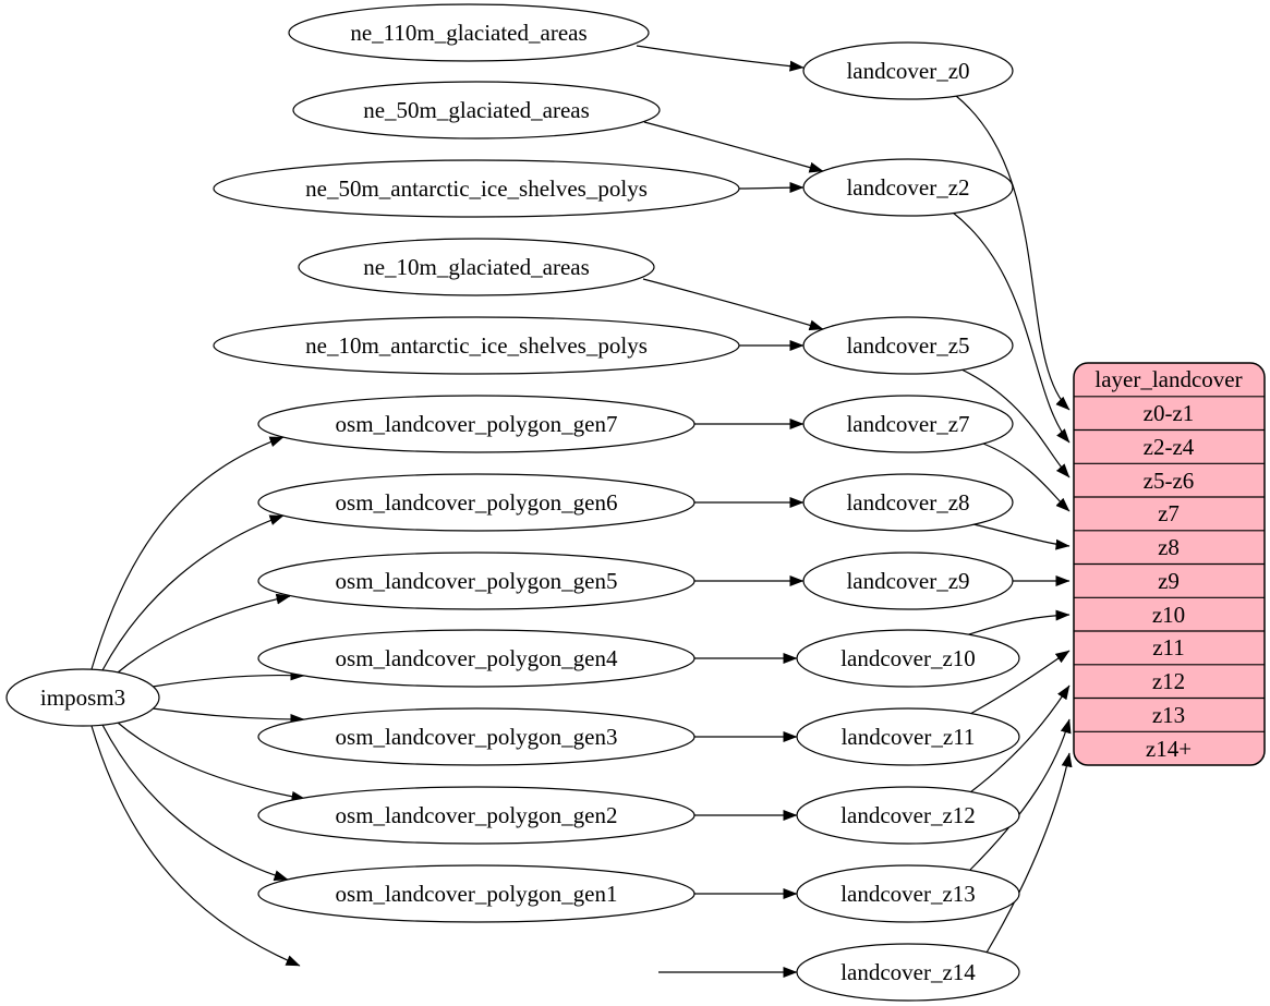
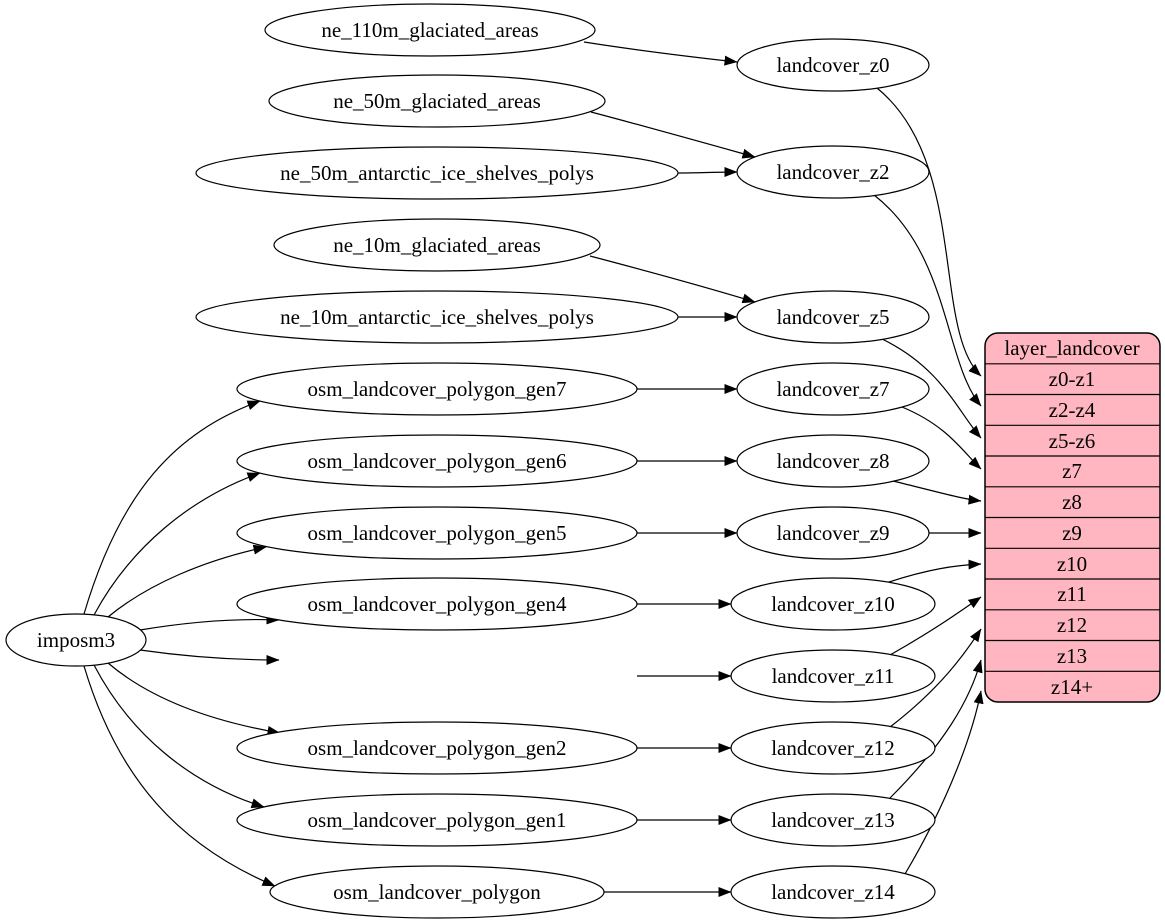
  imposm3
  ne_110m_glaciated_areas
  ne_50m_glaciated_areas
  ne_50m_antarctic_ice_shelves_polys
  ne_10m_glaciated_areas
  ne_10m_antarctic_ice_shelves_polys
  osm_landcover_polygon_gen7
  osm_landcover_polygon_gen6
  osm_landcover_polygon_gen5
  osm_landcover_polygon_gen4
- osm_landcover_polygon_gen3
  osm_landcover_polygon_gen2
  osm_landcover_polygon_gen1
+ osm_landcover_polygon
  landcover_z0
  landcover_z2
  landcover_z5
  landcover_z7
  landcover_z8
  landcover_z9
  landcover_z10
  landcover_z11
  landcover_z12
  landcover_z13
  landcover_z14
  layer_landcover
  z0-z1
  z2-z4
  z5-z6
  z7
  z8
  z9
  z10
  z11
  z12
  z13
  z14+
